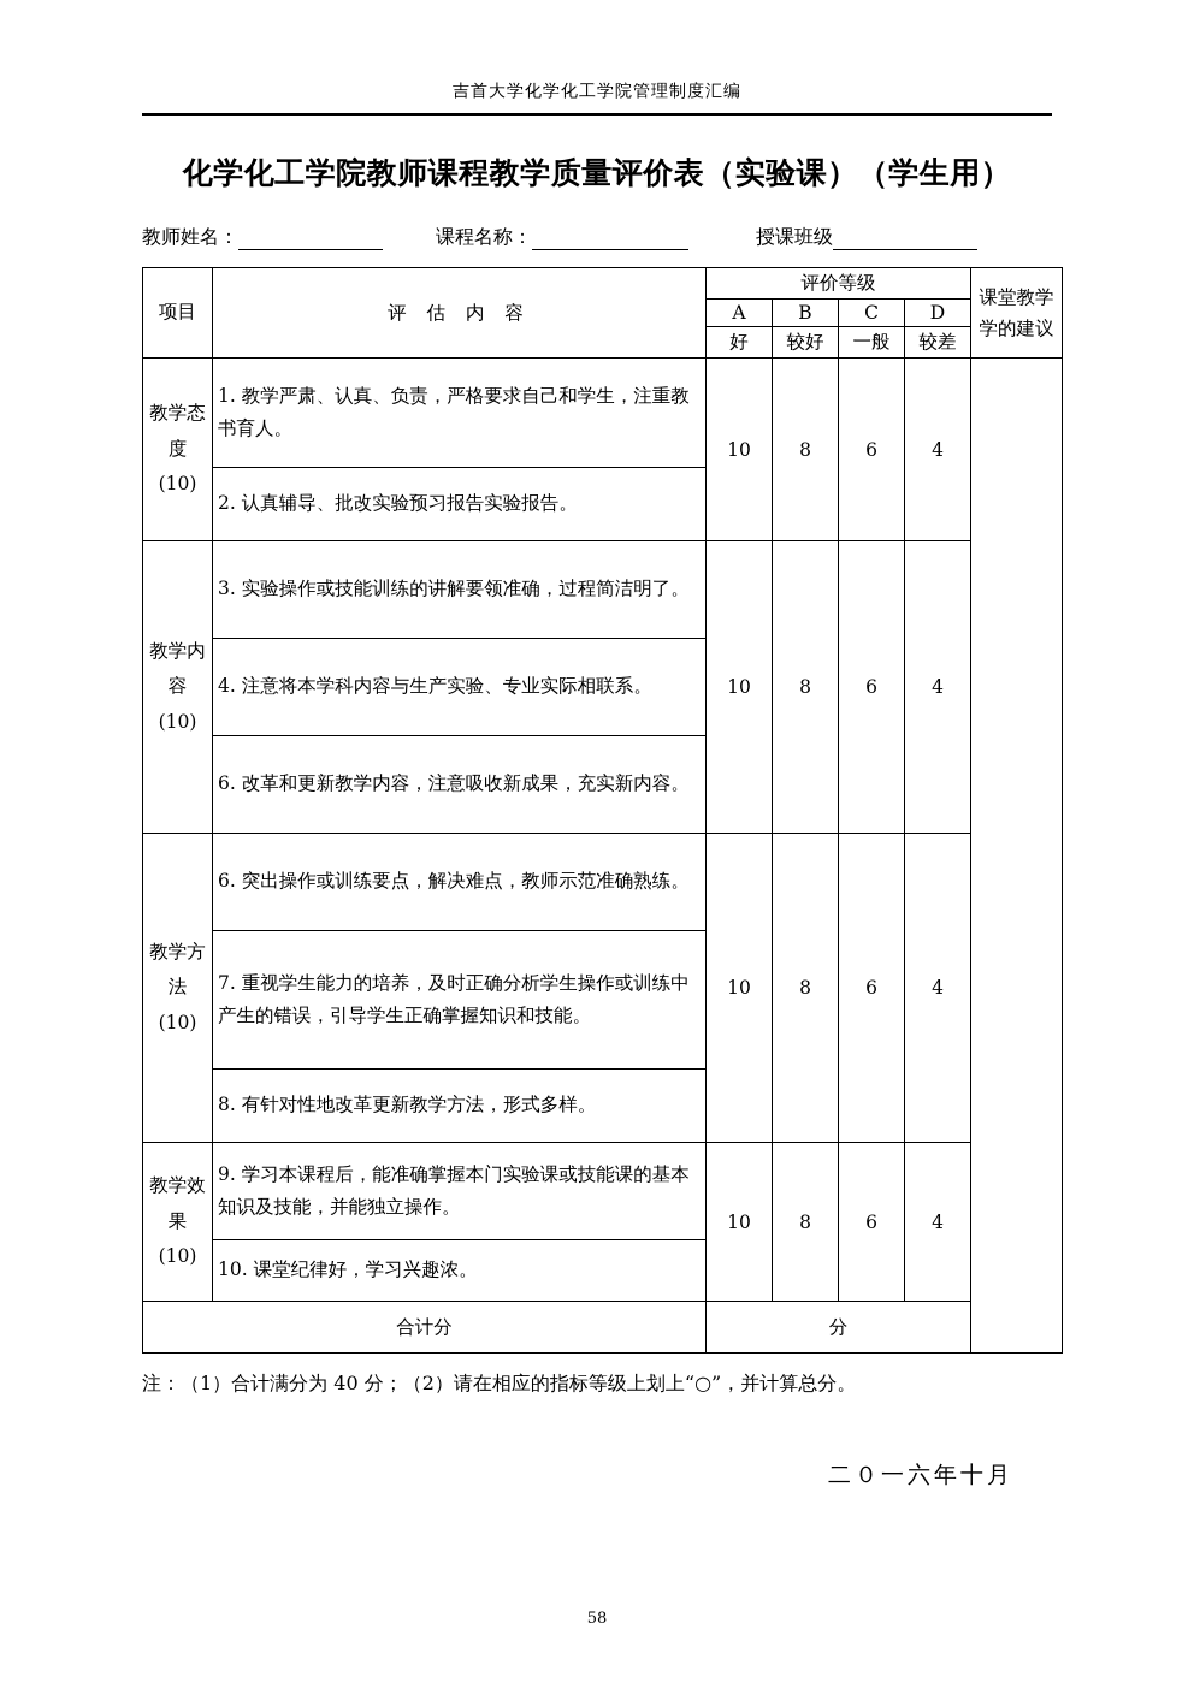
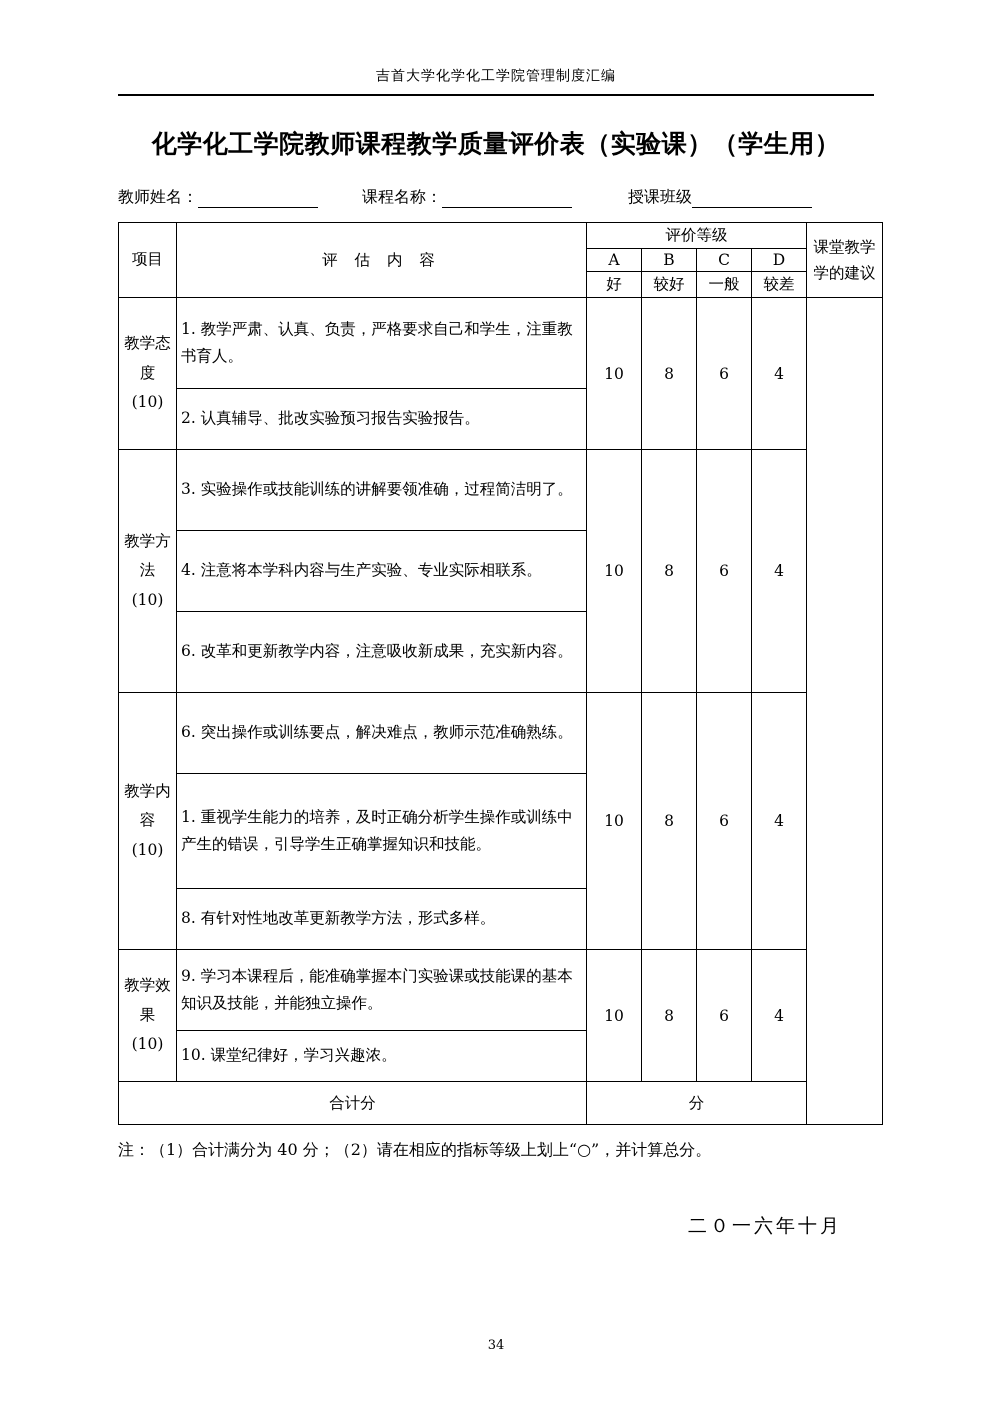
  吉首大学化学化工学院管理制度汇编
  化学化工学院教师课程教学质量评价表（实验课）（学生用）
  教师姓名：
  课程名称：
  授课班级
  项目	评 估 内 容	评价等级	课堂教学学的建议
  A	B	C	D
  好	较好	一般	较差
  教学态度 (10)	1. 教学严肃、认真、负责，严格要求自己和学生，注重教书育人。	10	8	6	4
  2. 认真辅导、批改实验预习报告实验报告。
- 教学内容 (10)	3. 实验操作或技能训练的讲解要领准确，过程简洁明了。	10	8	6	4
+ 教学方法 (10)	3. 实验操作或技能训练的讲解要领准确，过程简洁明了。	10	8	6	4
  4. 注意将本学科内容与生产实验、专业实际相联系。
  6. 改革和更新教学内容，注意吸收新成果，充实新内容。
- 教学方法 (10)	6. 突出操作或训练要点，解决难点，教师示范准确熟练。	10	8	6	4
+ 教学内容 (10)	6. 突出操作或训练要点，解决难点，教师示范准确熟练。	10	8	6	4
- 7. 重视学生能力的培养，及时正确分析学生操作或训练中产生的错误，引导学生正确掌握知识和技能。
+ 1. 重视学生能力的培养，及时正确分析学生操作或训练中产生的错误，引导学生正确掌握知识和技能。
  8. 有针对性地改革更新教学方法，形式多样。
  教学效果 (10)	9. 学习本课程后，能准确掌握本门实验课或技能课的基本知识及技能，并能独立操作。	10	8	6	4
  10. 课堂纪律好，学习兴趣浓。
  合计分	分
  注：（1）合计满分为 40 分；（2）请在相应的指标等级上划上“○”，并计算总分。
  二０一六年十月
- 58
+ 34
